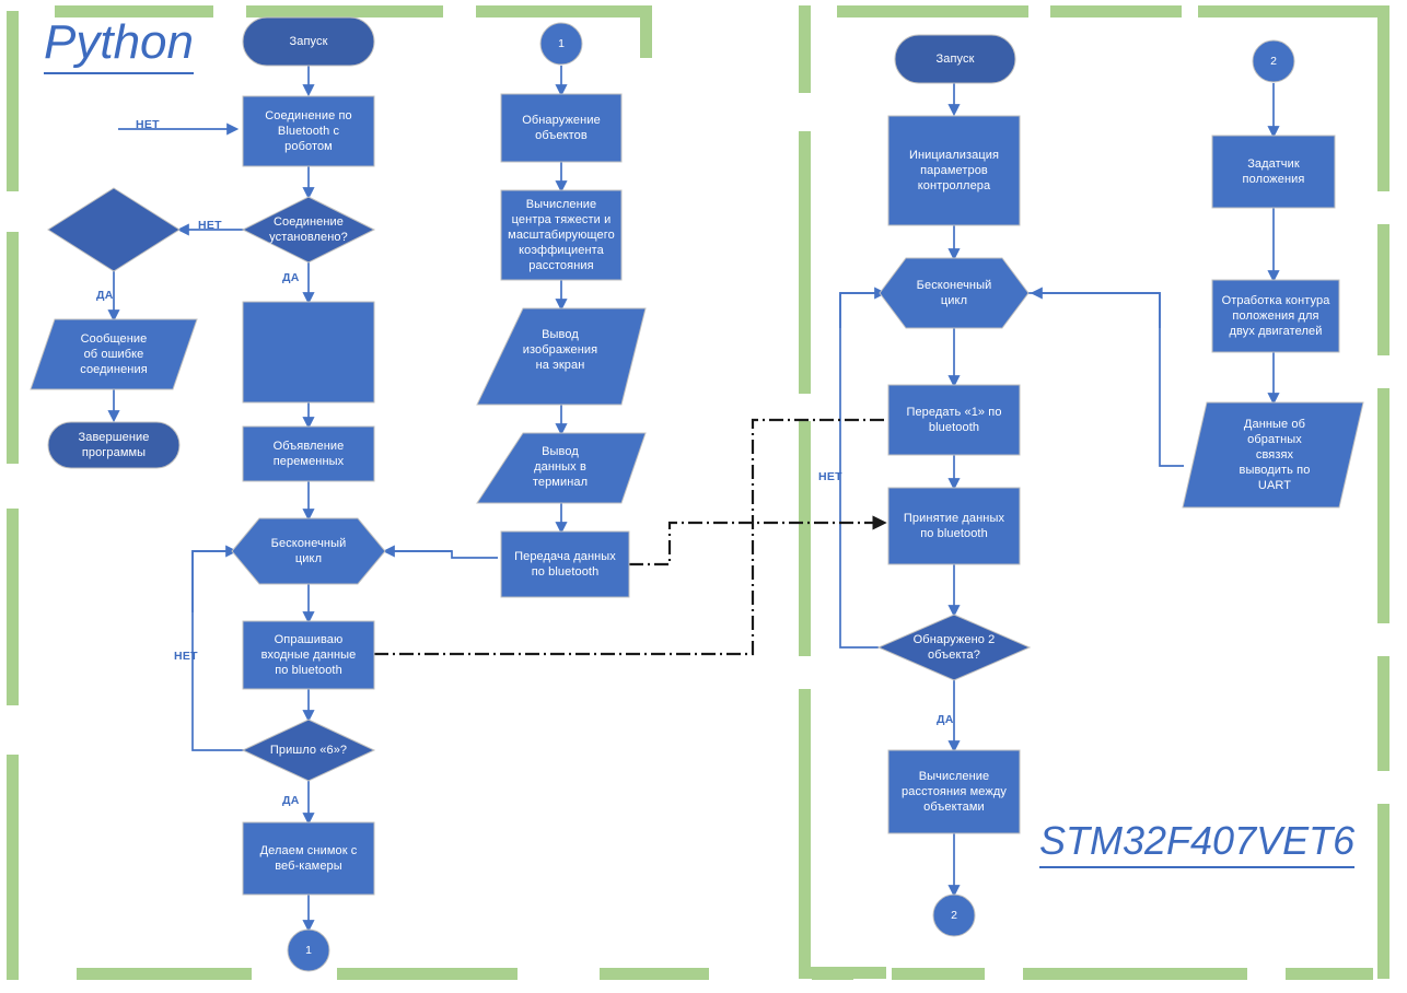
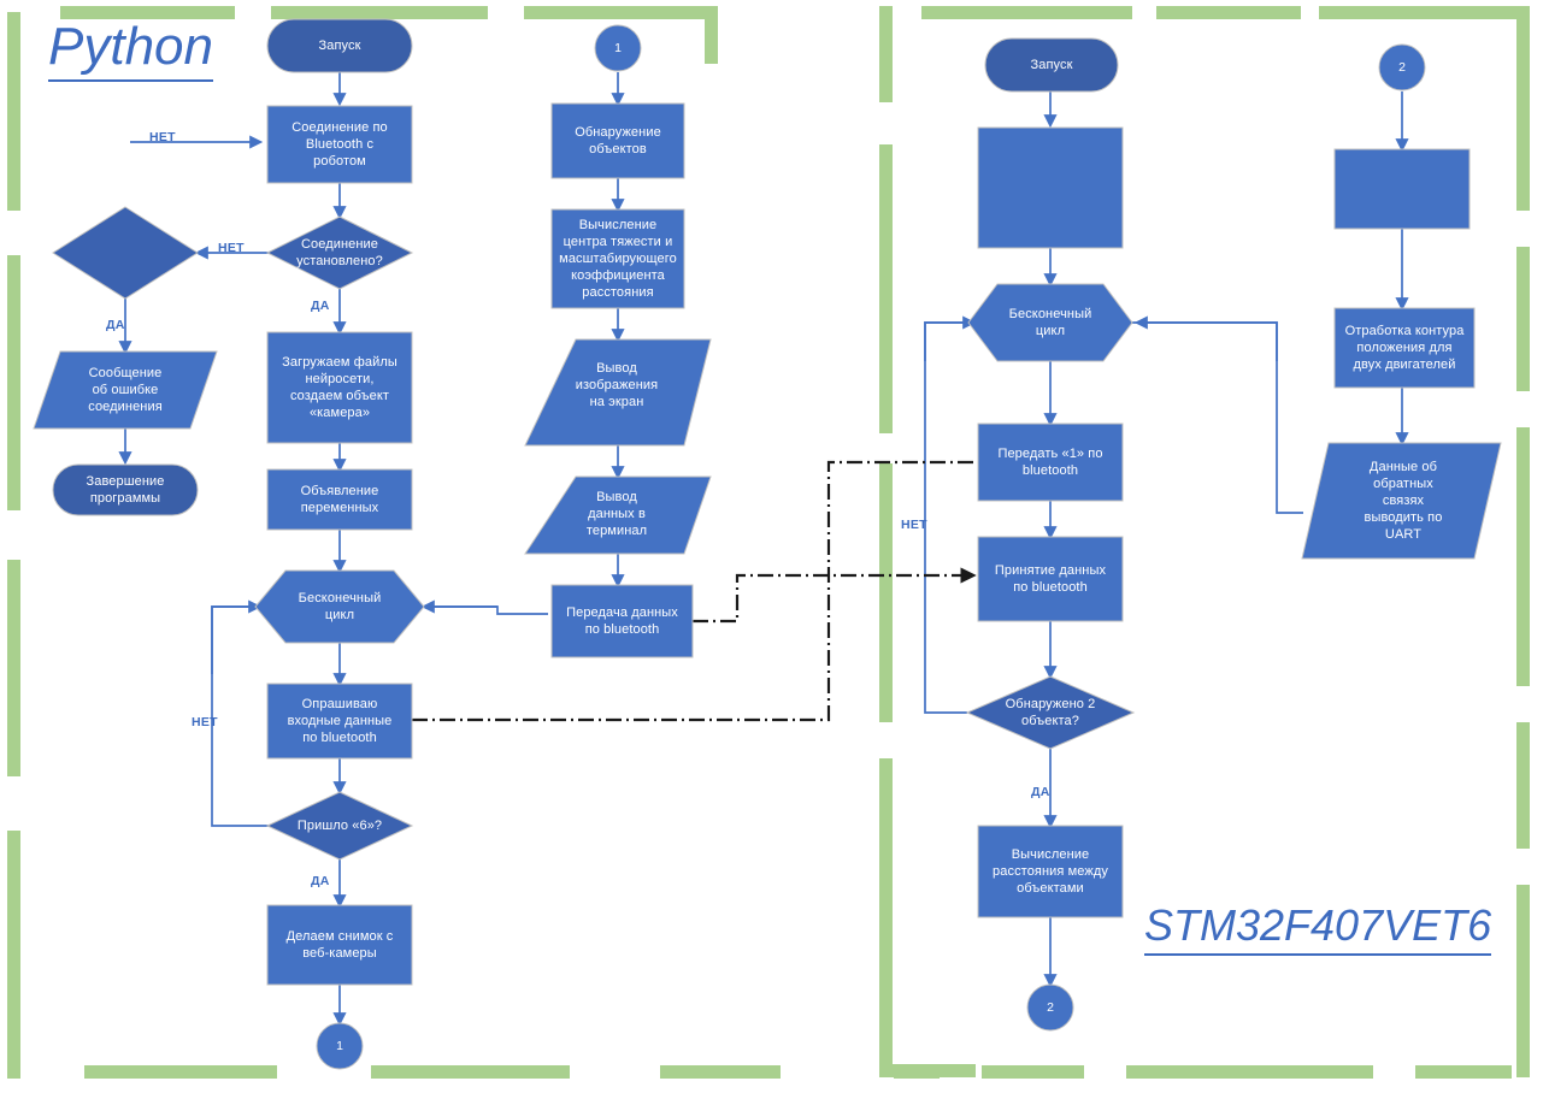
  Запуск
  Соединение по
  Bluetooth с
  роботом
  Соединение
  установлено?
  Сообщение
  об ошибке
  соединения
  Завершение
  программы
+ Загружаем файлы
+ нейросети,
+ создаем объект
+ «камера»
  Объявление
  переменных
  Бесконечный
  цикл
  Опрашиваю
  входные данные
  по bluetooth
  Пришло «6»?
  Делаем снимок с
  веб-камеры
  1
  1
  Обнаружение
  объектов
  Вычисление
  центра тяжести и
  масштабирующего
  коэффициента
  расстояния
  Вывод
  изображения
  на экран
  Вывод
  данных в
  терминал
  Передача данных
  по bluetooth
  Запуск
- Инициализация
- параметров
- контроллера
  Бесконечный
  цикл
  Передать «1» по
  bluetooth
  Принятие данных
  по bluetooth
  Обнаружено 2
  объекта?
  Вычисление
  расстояния между
  объектами
  2
  2
- Задатчик
- положения
  Отработка контура
  положения для
  двух двигателей
  Данные об
  обратных
  связях
  выводить по
  UART
  НЕТ
  НЕТ
  ДА
  ДА
  НЕТ
  ДА
  НЕТ
  ДА
  Python
  STM32F407VET6
